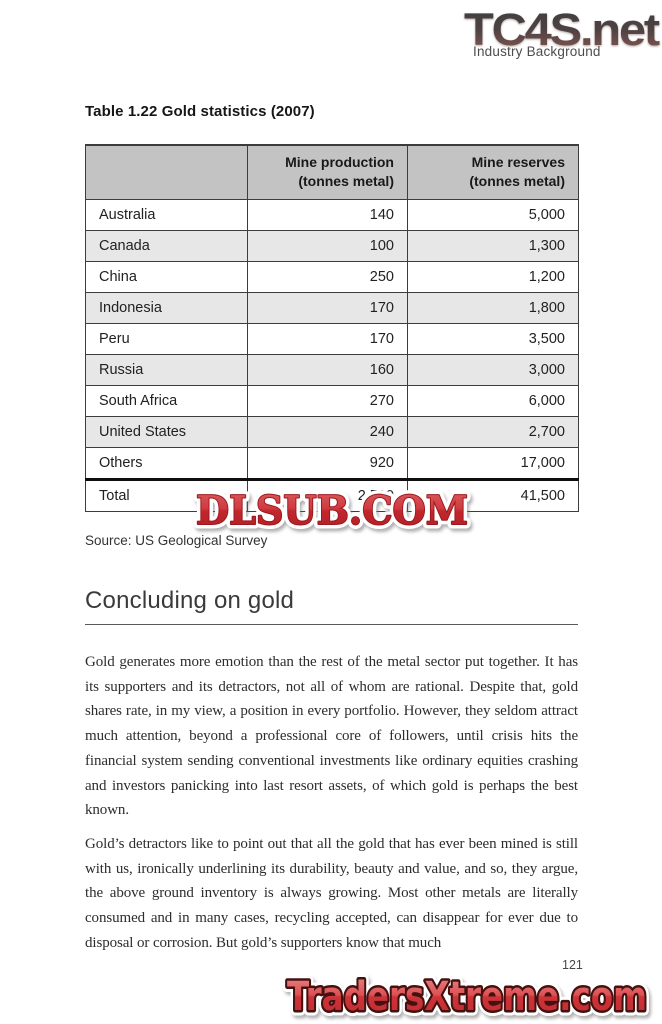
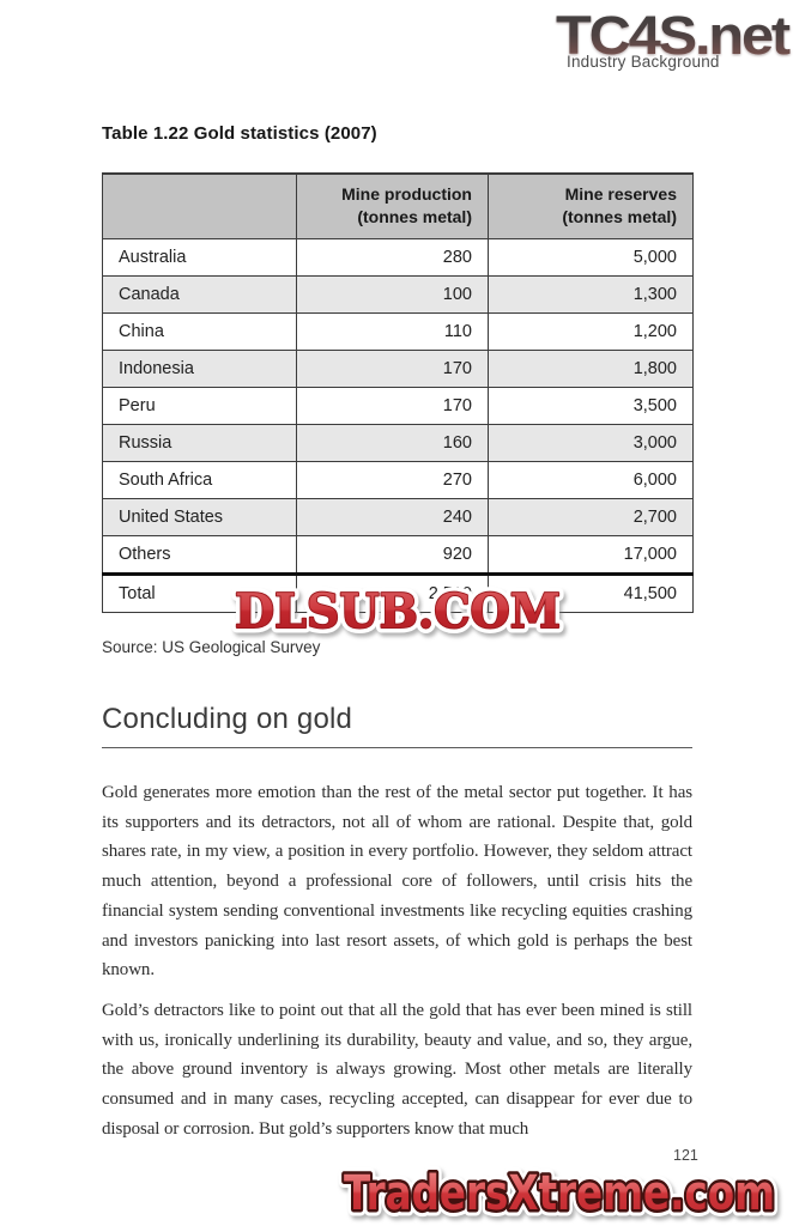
  TC4S.net
  Industry Background
  Table 1.22 Gold statistics (2007)
  	Mine production (tonnes metal)	Mine reserves (tonnes metal)
- Australia	140	5,000
+ Australia	280	5,000
  Canada	100	1,300
- China	250	1,200
+ China	110	1,200
  Indonesia	170	1,800
  Peru	170	3,500
  Russia	160	3,000
  South Africa	270	6,000
  United States	240	2,700
  Others	920	17,000
  Total	2,510	41,500
  Source: US Geological Survey
  Concluding on gold
- Gold generates more emotion than the rest of the metal sector put together. It has its supporters and its detractors, not all of whom are rational. Despite that, gold shares rate, in my view, a position in every portfolio. However, they seldom attract much attention, beyond a professional core of followers, until crisis hits the financial system sending conventional investments like ordinary equities crashing and investors panicking into last resort assets, of which gold is perhaps the best known.
+ Gold generates more emotion than the rest of the metal sector put together. It has its supporters and its detractors, not all of whom are rational. Despite that, gold shares rate, in my view, a position in every portfolio. However, they seldom attract much attention, beyond a professional core of followers, until crisis hits the financial system sending conventional investments like recycling equities crashing and investors panicking into last resort assets, of which gold is perhaps the best known.
  Gold’s detractors like to point out that all the gold that has ever been mined is still with us, ironically underlining its durability, beauty and value, and so, they argue, the above ground inventory is always growing. Most other metals are literally consumed and in many cases, recycling accepted, can disappear for ever due to disposal or corrosion. But gold’s supporters know that much
  DLSUB.COM
  121
  TradersXtreme.com
